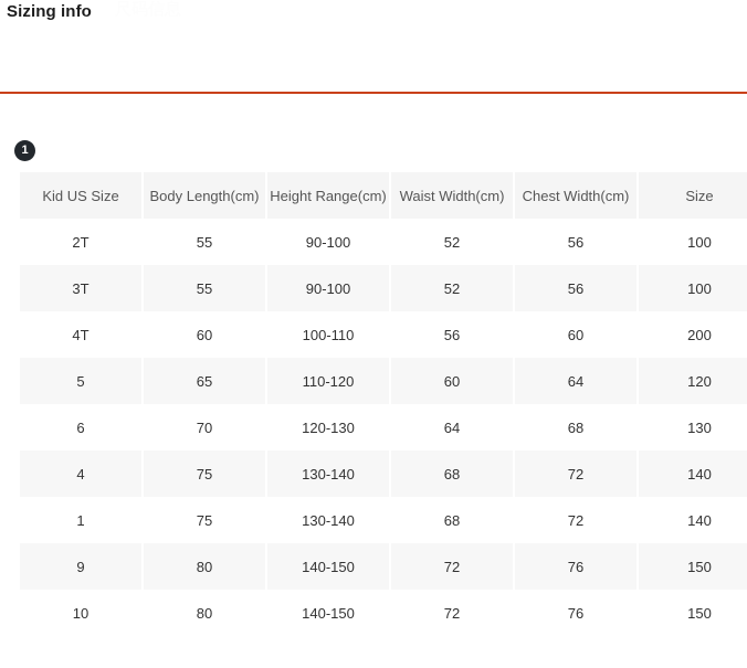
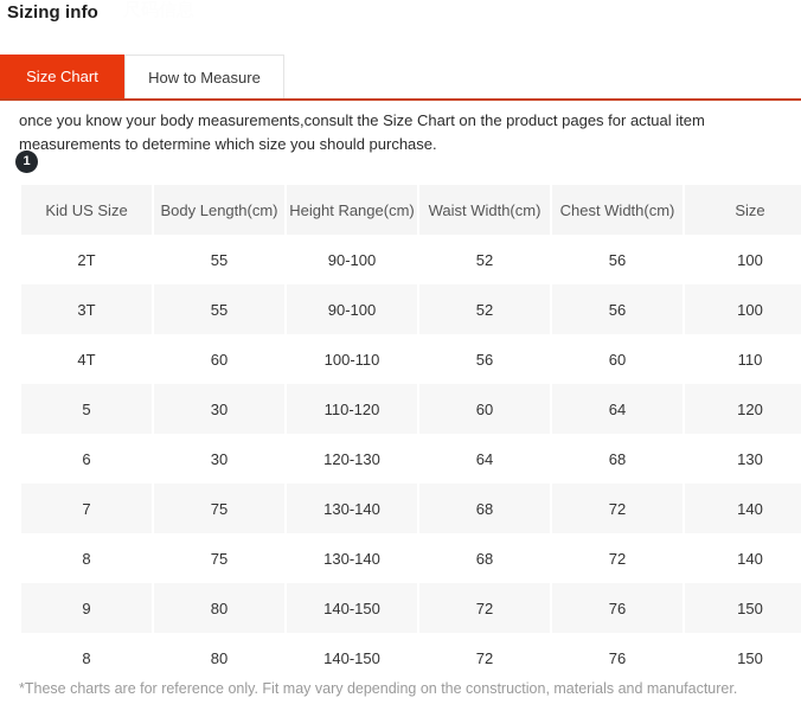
  Sizing info
+ Size Chart
+ How to Measure
+ once you know your body measurements,consult the Size Chart on the product pages for actual item measurements to determine which size you should purchase.
  1
  Kid US Size	Body Length(cm)	Height Range(cm)	Waist Width(cm)	Chest Width(cm)	Size
  2T	55	90-100	52	56	100
  3T	55	90-100	52	56	100
- 4T	60	100-110	56	60	200
+ 4T	60	100-110	56	60	110
- 5	65	110-120	60	64	120
+ 5	30	110-120	60	64	120
- 6	70	120-130	64	68	130
+ 6	30	120-130	64	68	130
- 4	75	130-140	68	72	140
+ 7	75	130-140	68	72	140
- 1	75	130-140	68	72	140
+ 8	75	130-140	68	72	140
  9	80	140-150	72	76	150
- 10	80	140-150	72	76	150
+ 8	80	140-150	72	76	150
+ *These charts are for reference only. Fit may vary depending on the construction, materials and manufacturer.
